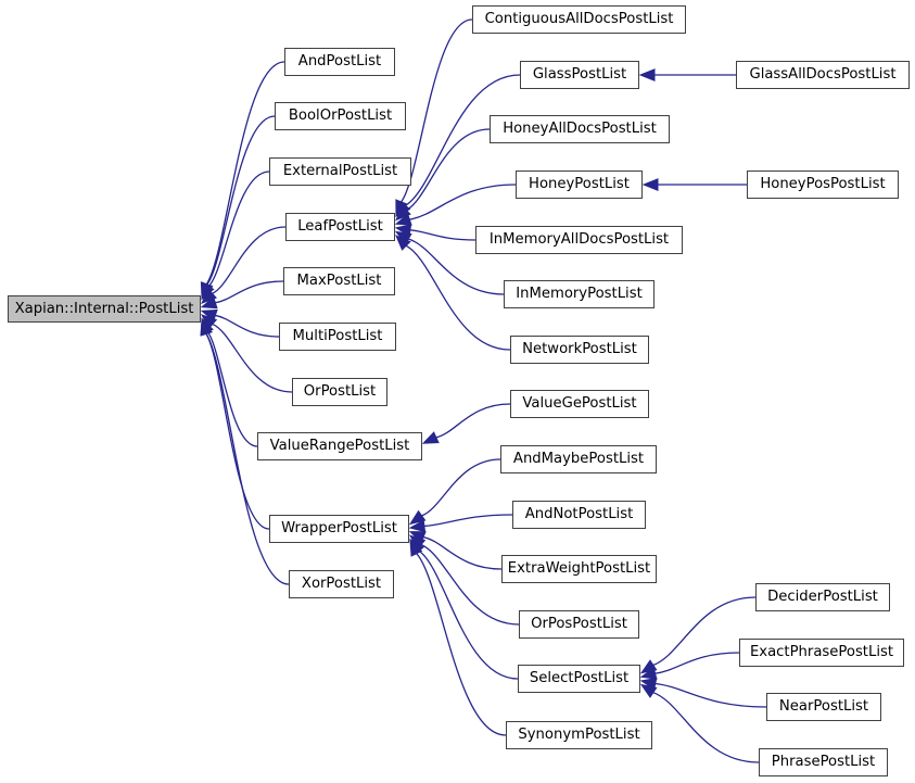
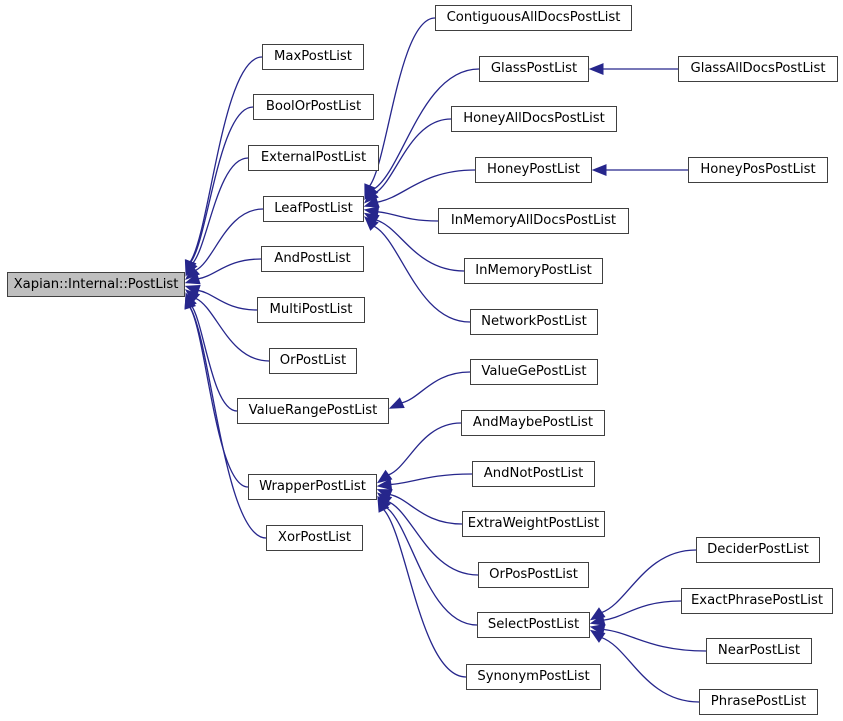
  Xapian::Internal::PostList
- AndPostList
+ MaxPostList
  BoolOrPostList
  ExternalPostList
  LeafPostList
- MaxPostList
+ AndPostList
  MultiPostList
  OrPostList
  ValueRangePostList
  WrapperPostList
  XorPostList
  ContiguousAllDocsPostList
  GlassPostList
  HoneyAllDocsPostList
  HoneyPostList
  InMemoryAllDocsPostList
  InMemoryPostList
  NetworkPostList
  ValueGePostList
  AndMaybePostList
  AndNotPostList
  ExtraWeightPostList
  OrPosPostList
  SelectPostList
  SynonymPostList
  GlassAllDocsPostList
  HoneyPosPostList
  DeciderPostList
  ExactPhrasePostList
  NearPostList
  PhrasePostList
